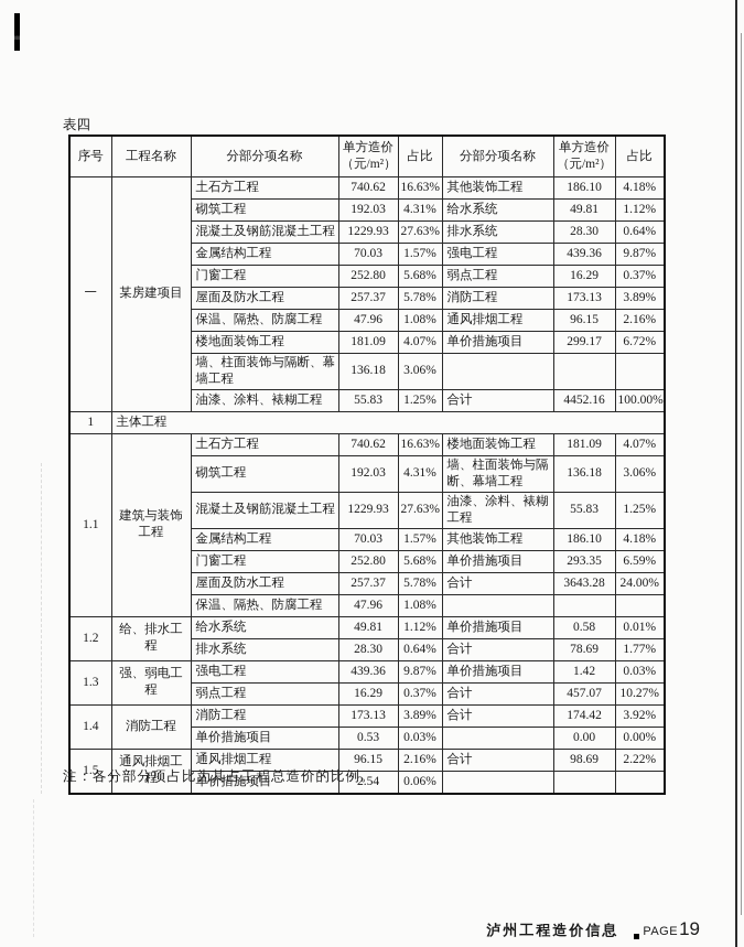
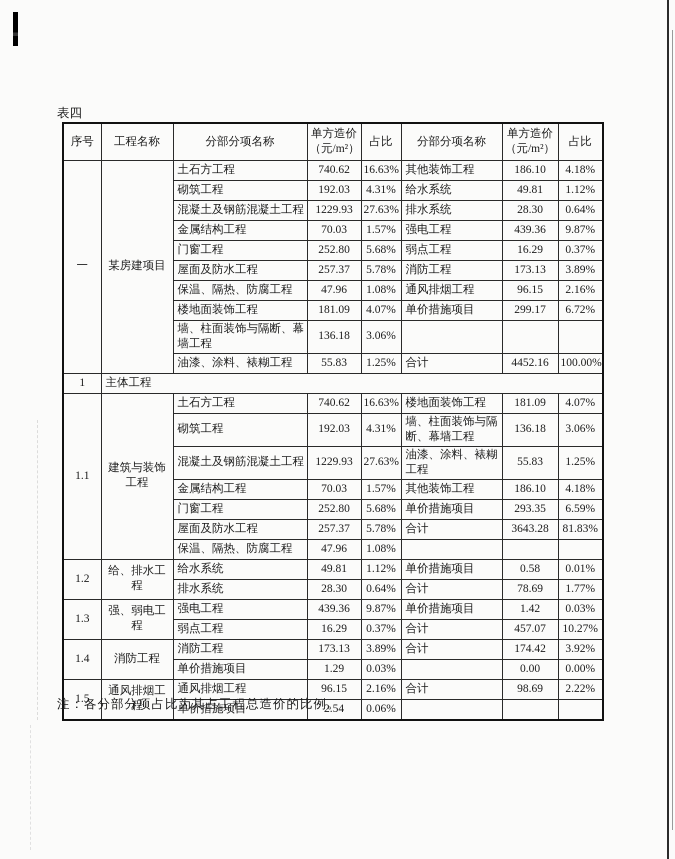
  表四
  序号	工程名称	分部分项名称	单方造价 （元/m²）	占比	分部分项名称	单方造价 （元/m²）	占比
  一	某房建项目	土石方工程	740.62	16.63%	其他装饰工程	186.10	4.18%
  砌筑工程	192.03	4.31%	给水系统	49.81	1.12%
  混凝土及钢筋混凝土工程	1229.93	27.63%	排水系统	28.30	0.64%
  金属结构工程	70.03	1.57%	强电工程	439.36	9.87%
  门窗工程	252.80	5.68%	弱点工程	16.29	0.37%
  屋面及防水工程	257.37	5.78%	消防工程	173.13	3.89%
  保温、隔热、防腐工程	47.96	1.08%	通风排烟工程	96.15	2.16%
  楼地面装饰工程	181.09	4.07%	单价措施项目	299.17	6.72%
  墙、柱面装饰与隔断、幕墙工程	136.18	3.06%
  油漆、涂料、裱糊工程	55.83	1.25%	合计	4452.16	100.00%
  1	主体工程
  1.1	建筑与装饰工程	土石方工程	740.62	16.63%	楼地面装饰工程	181.09	4.07%
  砌筑工程	192.03	4.31%	墙、柱面装饰与隔断、幕墙工程	136.18	3.06%
  混凝土及钢筋混凝土工程	1229.93	27.63%	油漆、涂料、裱糊工程	55.83	1.25%
  金属结构工程	70.03	1.57%	其他装饰工程	186.10	4.18%
  门窗工程	252.80	5.68%	单价措施项目	293.35	6.59%
- 屋面及防水工程	257.37	5.78%	合计	3643.28	24.00%
+ 屋面及防水工程	257.37	5.78%	合计	3643.28	81.83%
  保温、隔热、防腐工程	47.96	1.08%
  1.2	给、排水工程	给水系统	49.81	1.12%	单价措施项目	0.58	0.01%
  排水系统	28.30	0.64%	合计	78.69	1.77%
  1.3	强、弱电工程	强电工程	439.36	9.87%	单价措施项目	1.42	0.03%
  弱点工程	16.29	0.37%	合计	457.07	10.27%
  1.4	消防工程	消防工程	173.13	3.89%	合计	174.42	3.92%
- 单价措施项目	0.53	0.03%		0.00	0.00%
+ 单价措施项目	1.29	0.03%		0.00	0.00%
  1.5	通风排烟工程	通风排烟工程	96.15	2.16%	合计	98.69	2.22%
  单价措施项目	2.54	0.06%
  注：各分部分项占比为其占工程总造价的比例。
- 泸州工程造价信息
- PAGE
- 19
